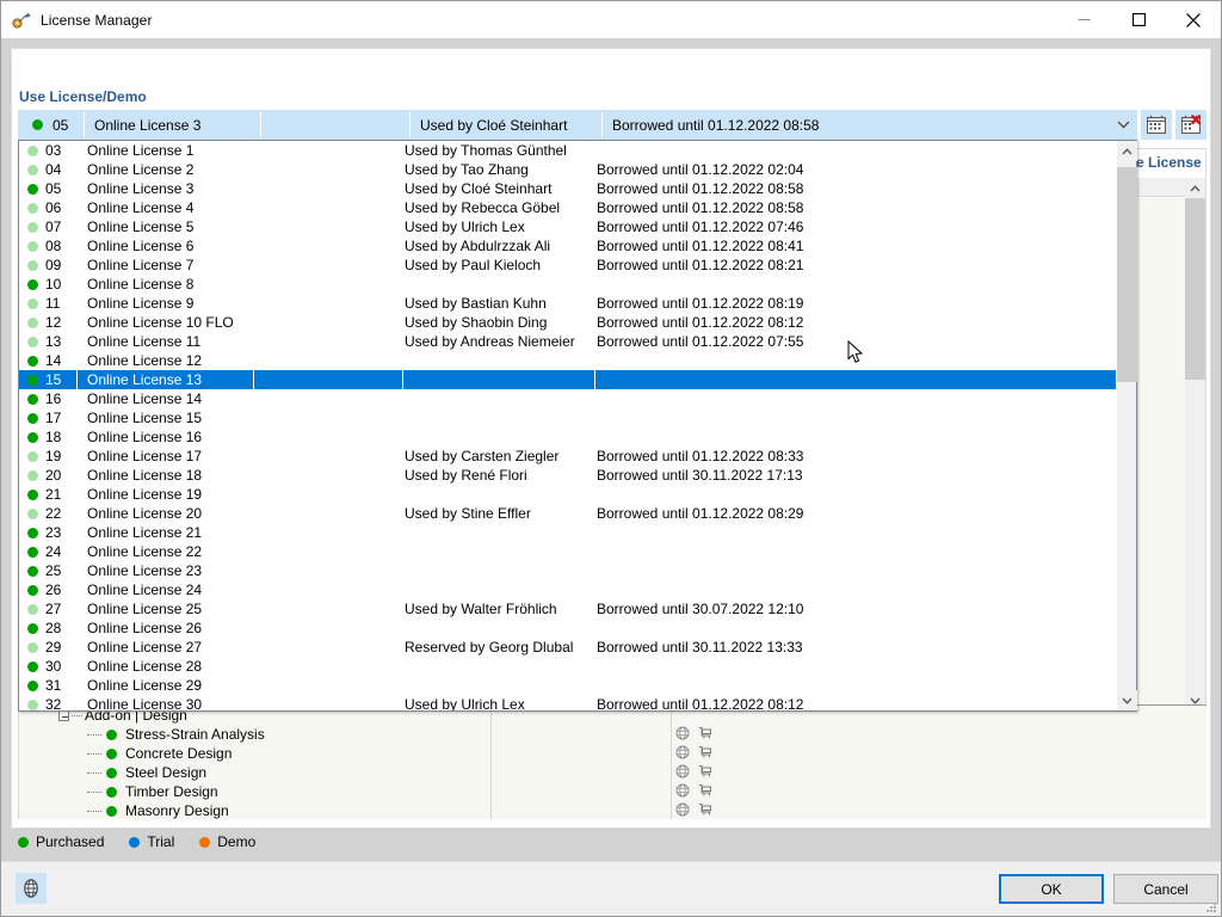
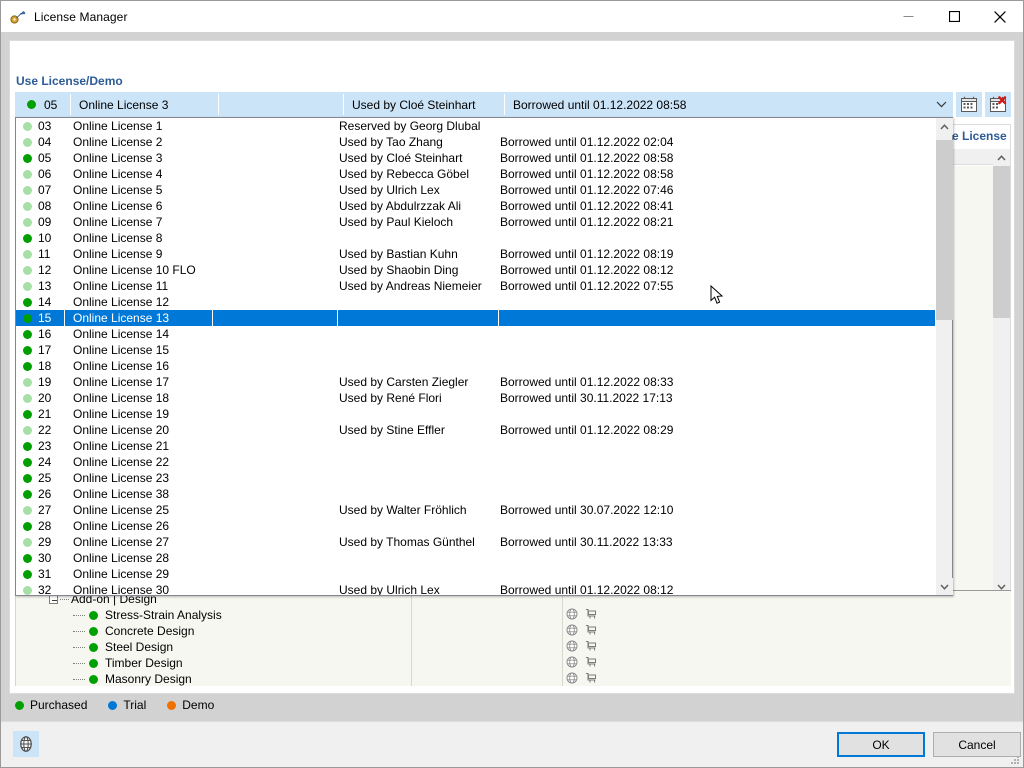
  License Manager
  Use License/Demo
  e License
  05
  Online License 3
  Used by Cloé Steinhart
  Borrowed until 01.12.2022 08:58
  Add-on | Design
  Stress-Strain Analysis
  Concrete Design
  Steel Design
  Timber Design
  Masonry Design
  03
  Online License 1
- Used by Thomas Günthel
+ Reserved by Georg Dlubal
  04
  Online License 2
  Used by Tao Zhang
  Borrowed until 01.12.2022 02:04
  05
  Online License 3
  Used by Cloé Steinhart
  Borrowed until 01.12.2022 08:58
  06
  Online License 4
  Used by Rebecca Göbel
  Borrowed until 01.12.2022 08:58
  07
  Online License 5
  Used by Ulrich Lex
  Borrowed until 01.12.2022 07:46
  08
  Online License 6
  Used by Abdulrzzak Ali
  Borrowed until 01.12.2022 08:41
  09
  Online License 7
  Used by Paul Kieloch
  Borrowed until 01.12.2022 08:21
  10
  Online License 8
  11
  Online License 9
  Used by Bastian Kuhn
  Borrowed until 01.12.2022 08:19
  12
  Online License 10 FLO
  Used by Shaobin Ding
  Borrowed until 01.12.2022 08:12
  13
  Online License 11
  Used by Andreas Niemeier
  Borrowed until 01.12.2022 07:55
  14
  Online License 12
  15
  Online License 13
  16
  Online License 14
  17
  Online License 15
  18
  Online License 16
  19
  Online License 17
  Used by Carsten Ziegler
  Borrowed until 01.12.2022 08:33
  20
  Online License 18
  Used by René Flori
  Borrowed until 30.11.2022 17:13
  21
  Online License 19
  22
  Online License 20
  Used by Stine Effler
  Borrowed until 01.12.2022 08:29
  23
  Online License 21
  24
  Online License 22
  25
  Online License 23
  26
- Online License 24
+ Online License 38
  27
  Online License 25
  Used by Walter Fröhlich
  Borrowed until 30.07.2022 12:10
  28
  Online License 26
  29
  Online License 27
- Reserved by Georg Dlubal
+ Used by Thomas Günthel
  Borrowed until 30.11.2022 13:33
  30
  Online License 28
  31
  Online License 29
  32
  Online License 30
  Used by Ulrich Lex
  Borrowed until 01.12.2022 08:12
  Purchased
  Trial
  Demo
  OK
  Cancel
